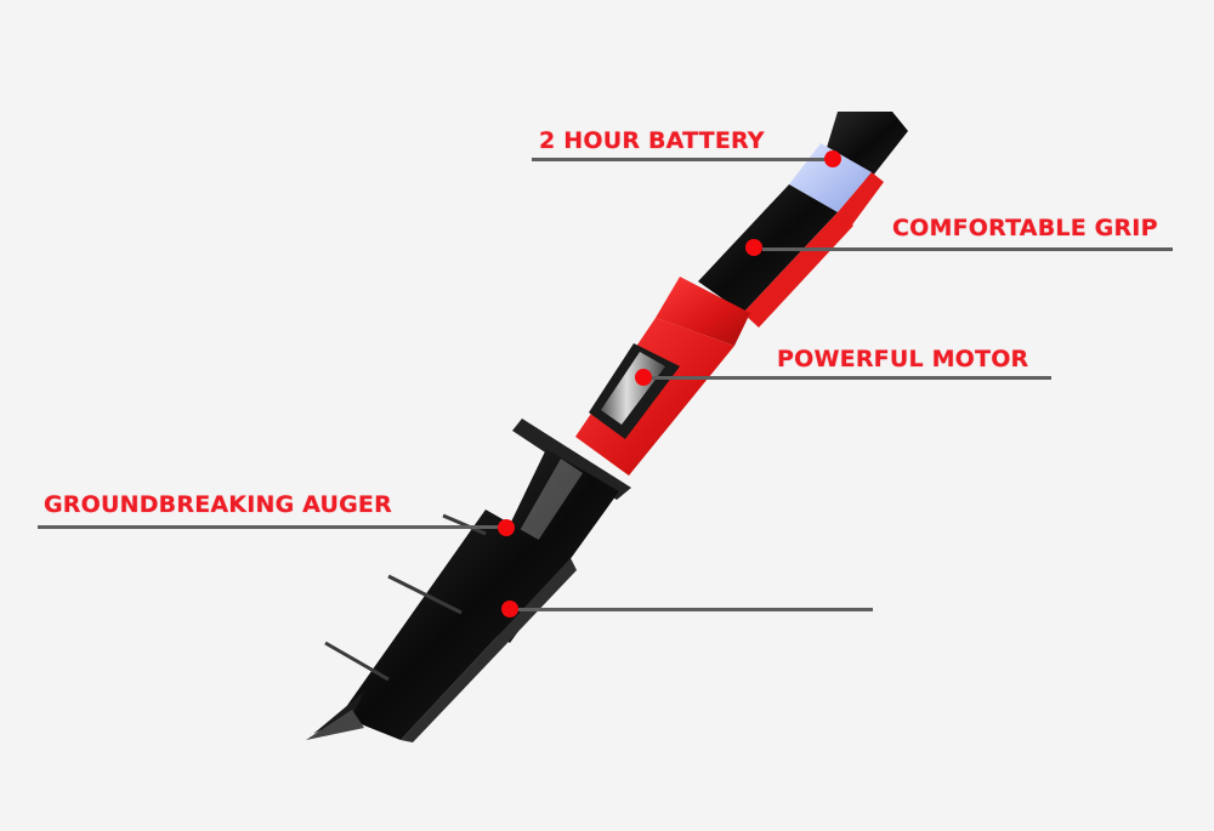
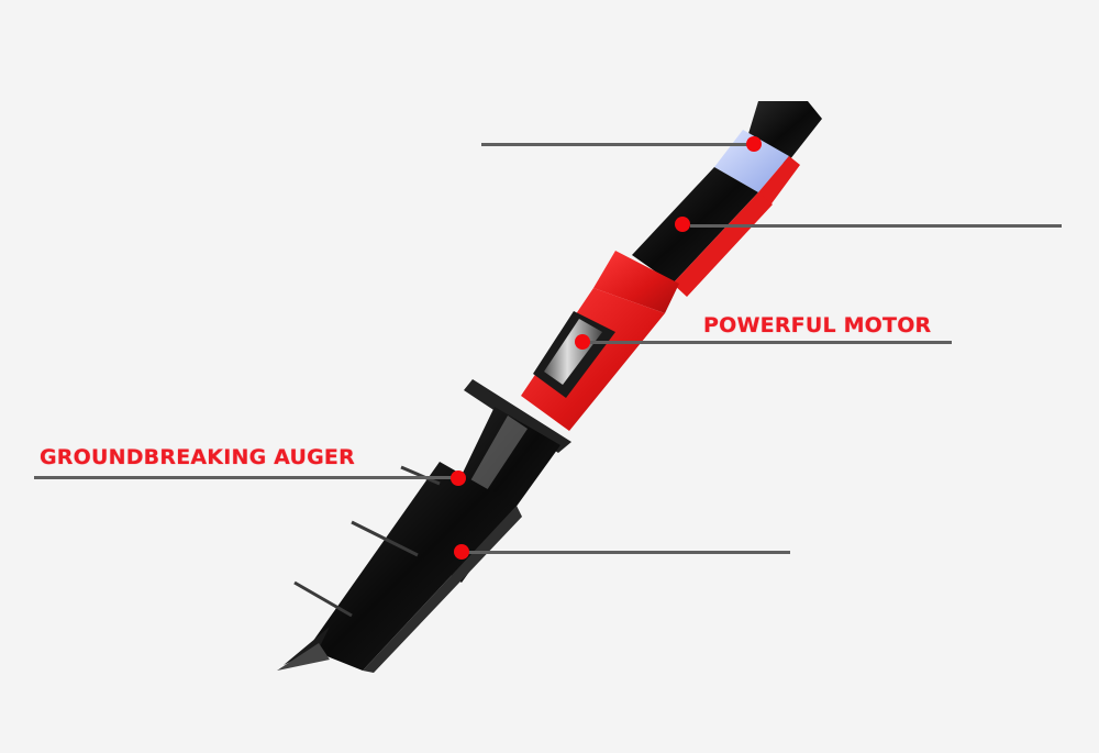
- 2 HOUR BATTERY
- COMFORTABLE GRIP
  POWERFUL MOTOR
  GROUNDBREAKING AUGER
